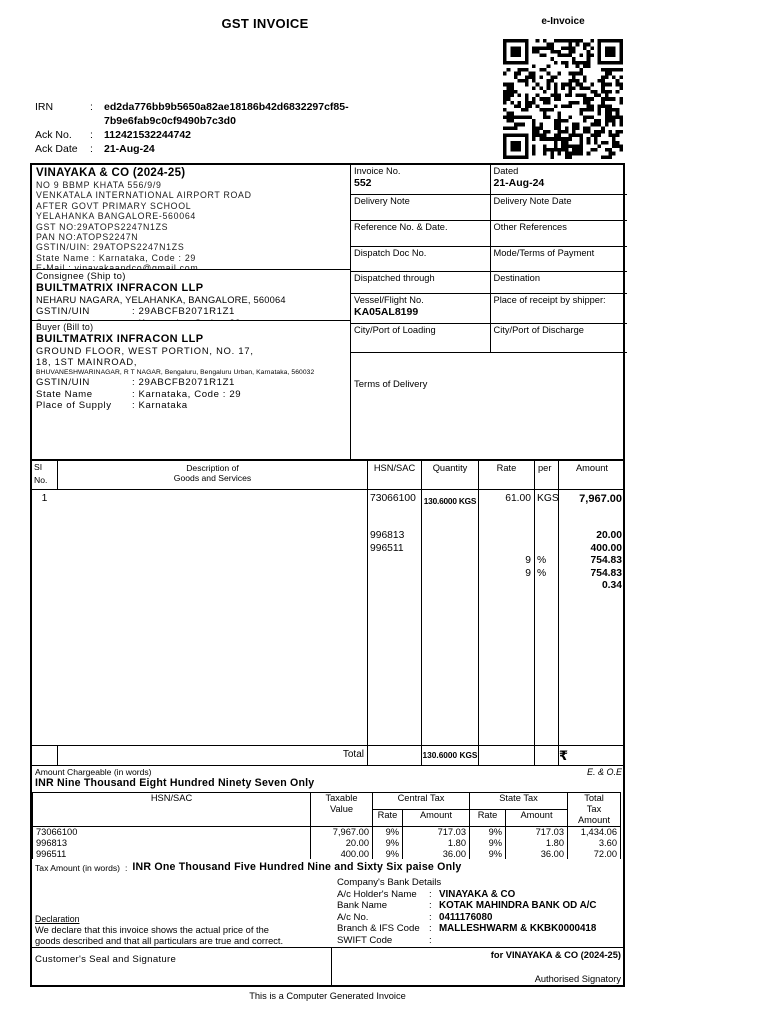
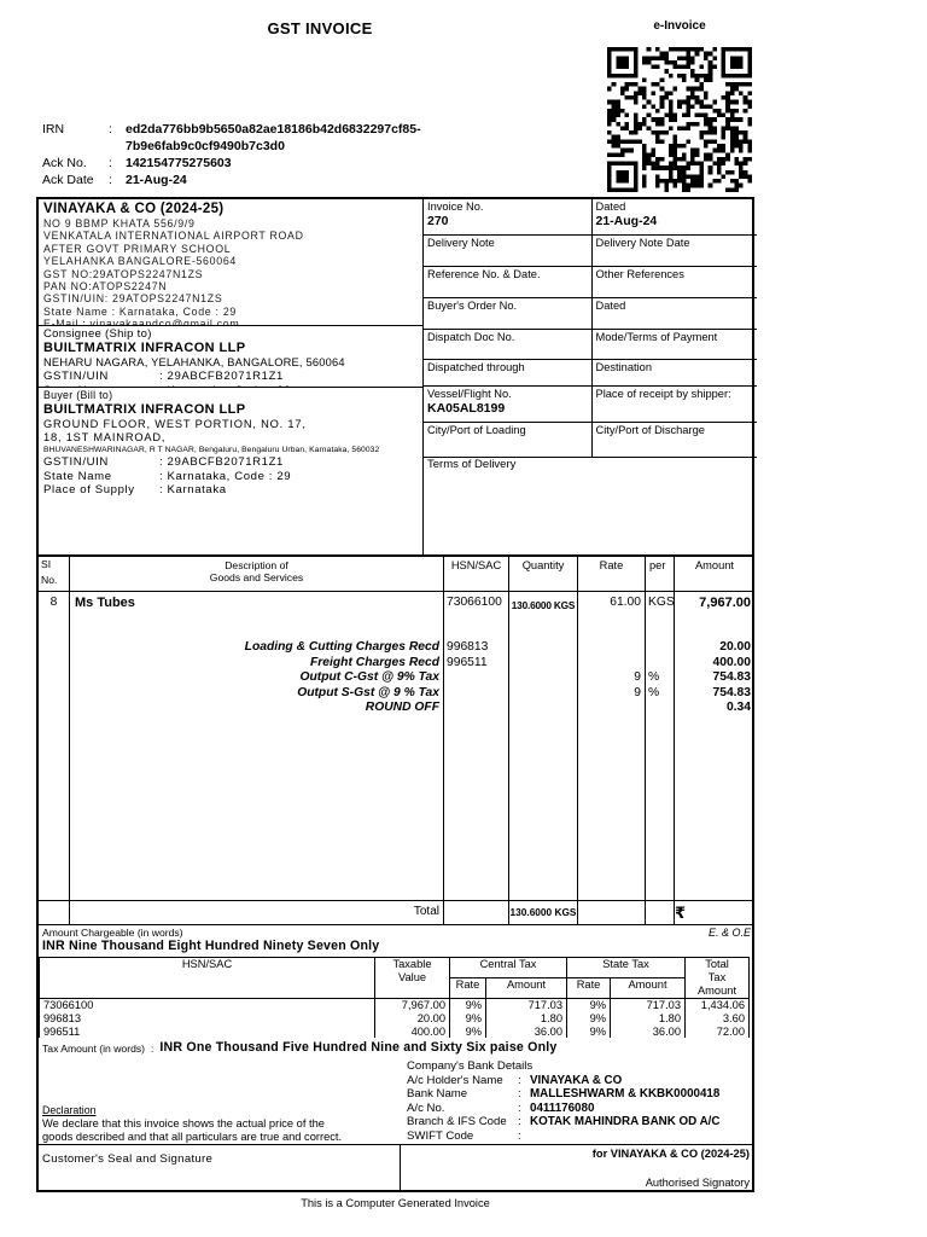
  GST INVOICE
  e-Invoice
  IRN
  :
  ed2da776bb9b5650a82ae18186b42d6832297cf85-
  7b9e6fab9c0cf9490b7c3d0
  Ack No.
  :
- 112421532244742
+ 142154775275603
  Ack Date
  :
  21-Aug-24
  VINAYAKA & CO (2024-25)
  NO 9 BBMP KHATA 556/9/9
  VENKATALA INTERNATIONAL AIRPORT ROAD
  AFTER GOVT PRIMARY SCHOOL
  YELAHANKA BANGALORE-560064
  GST NO:29ATOPS2247N1ZS
  PAN NO:ATOPS2247N
  GSTIN/UIN: 29ATOPS2247N1ZS
  State Name : Karnataka, Code : 29
  E-Mail : vinayakaandco@gmail.com
  Consignee (Ship to)
  BUILTMATRIX INFRACON LLP
  NEHARU NAGARA, YELAHANKA, BANGALORE, 560064
  GSTIN/UIN
  : 29ABCFB2071R1Z1
  Buyer (Bill to)
  BUILTMATRIX INFRACON LLP
  GROUND FLOOR, WEST PORTION, NO. 17,
  18, 1ST MAINROAD,
  GSTIN/UIN
  : 29ABCFB2071R1Z1
  State Name
  : Karnataka, Code : 29
  Place of Supply
  : Karnataka
- Invoice No.552	Dated21-Aug-24
+ Invoice No.270	Dated21-Aug-24
  Delivery Note	Delivery Note Date
  Reference No. & Date.	Other References
+ Buyer's Order No.	Dated
  Dispatch Doc No.	Mode/Terms of Payment
  Dispatched through	Destination
  Vessel/Flight No.KA05AL8199	Place of receipt by shipper:
  City/Port of Loading	City/Port of Discharge
  Terms of Delivery
  SI
  No.
  Description of
  Goods and Services
  HSN/SAC
  Quantity
  Rate
  per
  Amount
- 1
+ 8
+ Ms Tubes
+ Loading & Cutting Charges Recd
+ Freight Charges Recd
+ Output C-Gst @ 9% Tax
+ Output S-Gst @ 9 % Tax
+ ROUND OFF
  73066100
  996813
  996511
  130.6000 KGS
  61.00
  9
  9
  KGS
  %
  %
  7,967.00
  20.00
  400.00
  754.83
  754.83
  0.34
  Total
  130.6000 KGS
  Amount Chargeable (in words)
  E. & O.E
  INR Nine Thousand Eight Hundred Ninety Seven Only
  HSN/SAC	TaxableValue	Central Tax	State Tax	TotalTax Amount
  Rate	Amount	Rate	Amount
  73066100	7,967.00	9%	717.03	9%	717.03	1,434.06
  996813	20.00	9%	1.80	9%	1.80	3.60
  996511	400.00	9%	36.00	9%	36.00	72.00
  Tax Amount (in words)
  :
  INR One Thousand Five Hundred Nine and Sixty Six paise Only
  Company's Bank Details
  A/c Holder's Name
  :
  VINAYAKA & CO
  Bank Name
  :
- KOTAK MAHINDRA BANK OD A/C
+ MALLESHWARM & KKBK0000418
  A/c No.
  :
  0411176080
  Branch & IFS Code
  :
- MALLESHWARM & KKBK0000418
+ KOTAK MAHINDRA BANK OD A/C
  SWIFT Code
  :
  Declaration
  We declare that this invoice shows the actual price of the
  goods described and that all particulars are true and correct.
  Customer's Seal and Signature
  for VINAYAKA & CO (2024-25)
  Authorised Signatory
  This is a Computer Generated Invoice
